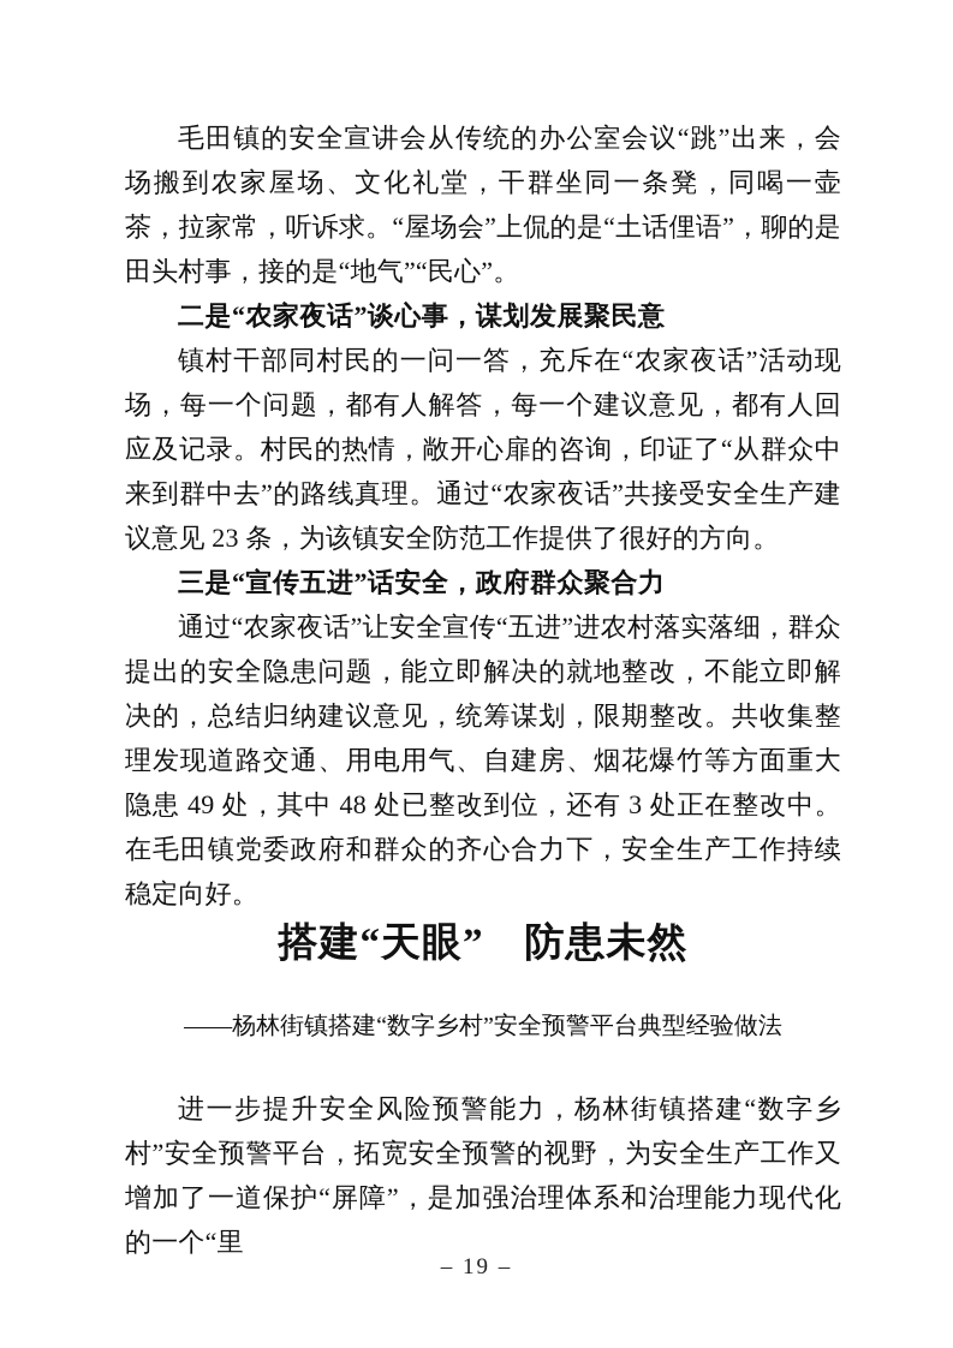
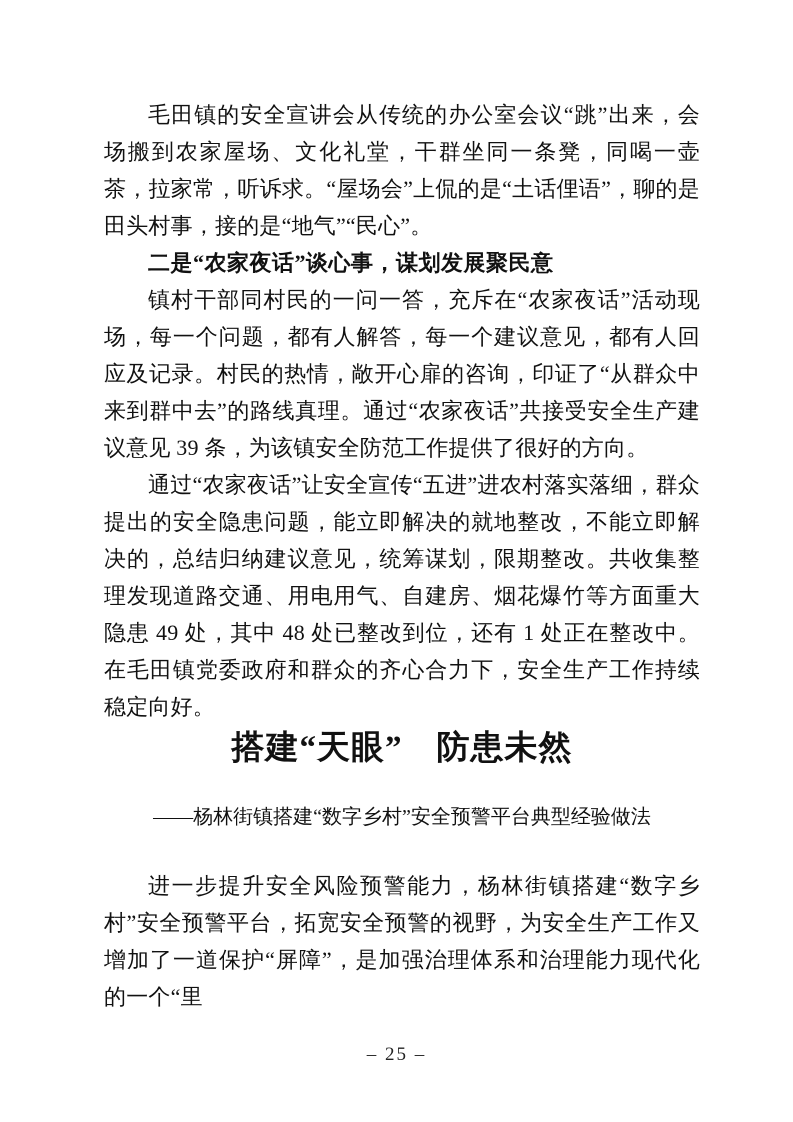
  毛田镇的安全宣讲会从传统的办公室会议“跳”出来，会场搬到农家屋场、文化礼堂，干群坐同一条凳，同喝一壶茶，拉家常，听诉求。“屋场会”上侃的是“土话俚语”，聊的是田头村事，接的是“地气”“民心”。
  二是“农家夜话”谈心事，谋划发展聚民意
- 镇村干部同村民的一问一答，充斥在“农家夜话”活动现场，每一个问题，都有人解答，每一个建议意见，都有人回应及记录。村民的热情，敞开心扉的咨询，印证了“从群众中来到群中去”的路线真理。通过“农家夜话”共接受安全生产建议意见 23 条，为该镇安全防范工作提供了很好的方向。
+ 镇村干部同村民的一问一答，充斥在“农家夜话”活动现场，每一个问题，都有人解答，每一个建议意见，都有人回应及记录。村民的热情，敞开心扉的咨询，印证了“从群众中来到群中去”的路线真理。通过“农家夜话”共接受安全生产建议意见 39 条，为该镇安全防范工作提供了很好的方向。
- 三是“宣传五进”话安全，政府群众聚合力
- 通过“农家夜话”让安全宣传“五进”进农村落实落细，群众提出的安全隐患问题，能立即解决的就地整改，不能立即解决的，总结归纳建议意见，统筹谋划，限期整改。共收集整理发现道路交通、用电用气、自建房、烟花爆竹等方面重大隐患 49 处，其中 48 处已整改到位，还有 3 处正在整改中。在毛田镇党委政府和群众的齐心合力下，安全生产工作持续稳定向好。
+ 通过“农家夜话”让安全宣传“五进”进农村落实落细，群众提出的安全隐患问题，能立即解决的就地整改，不能立即解决的，总结归纳建议意见，统筹谋划，限期整改。共收集整理发现道路交通、用电用气、自建房、烟花爆竹等方面重大隐患 49 处，其中 48 处已整改到位，还有 1 处正在整改中。在毛田镇党委政府和群众的齐心合力下，安全生产工作持续稳定向好。
  搭建“天眼” 防患未然
  ——杨林街镇搭建“数字乡村”安全预警平台典型经验做法
  进一步提升安全风险预警能力，杨林街镇搭建“数字乡村”安全预警平台，拓宽安全预警的视野，为安全生产工作又增加了一道保护“屏障”，是加强治理体系和治理能力现代化的一个“里
- – 19 –
+ – 25 –
